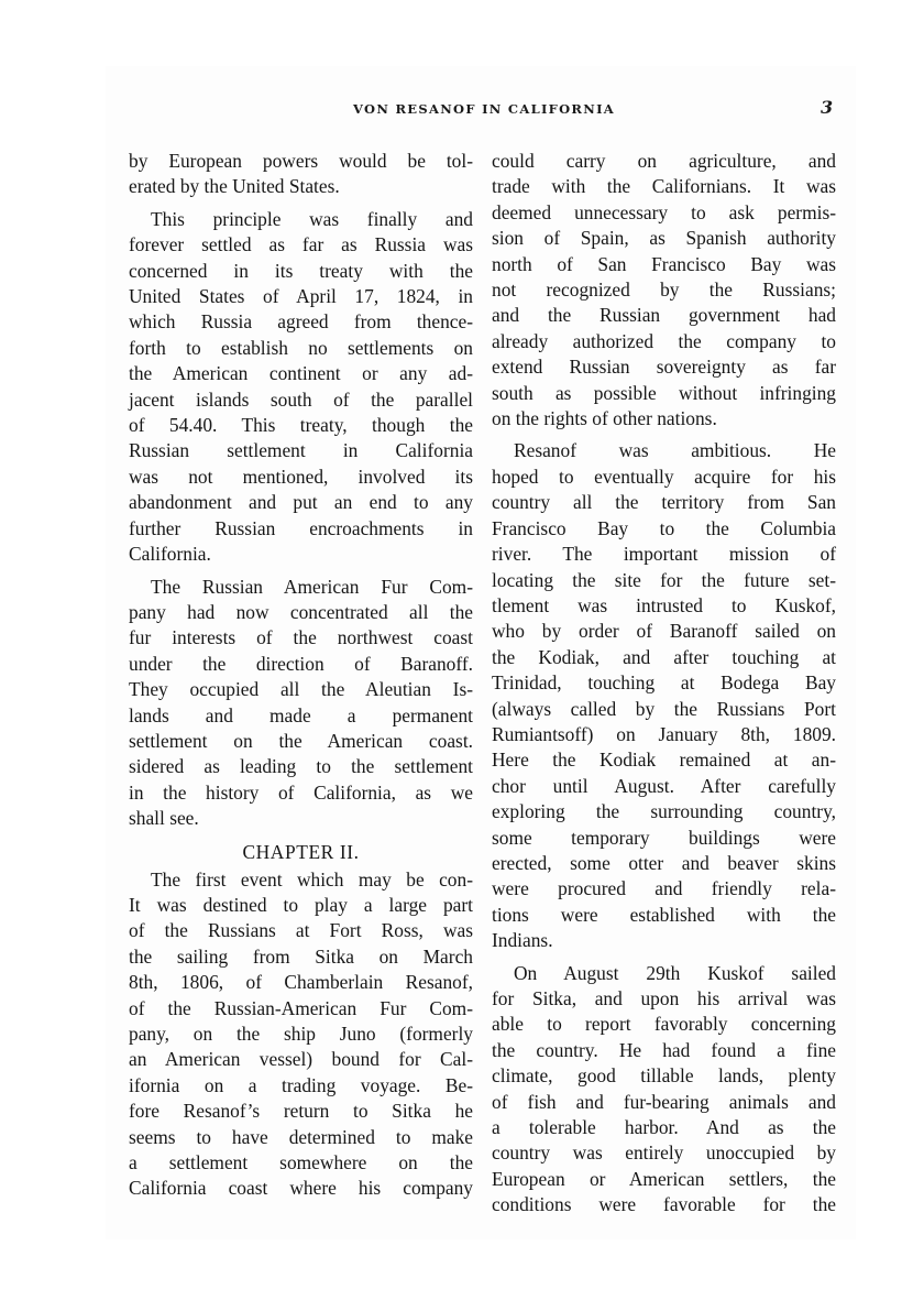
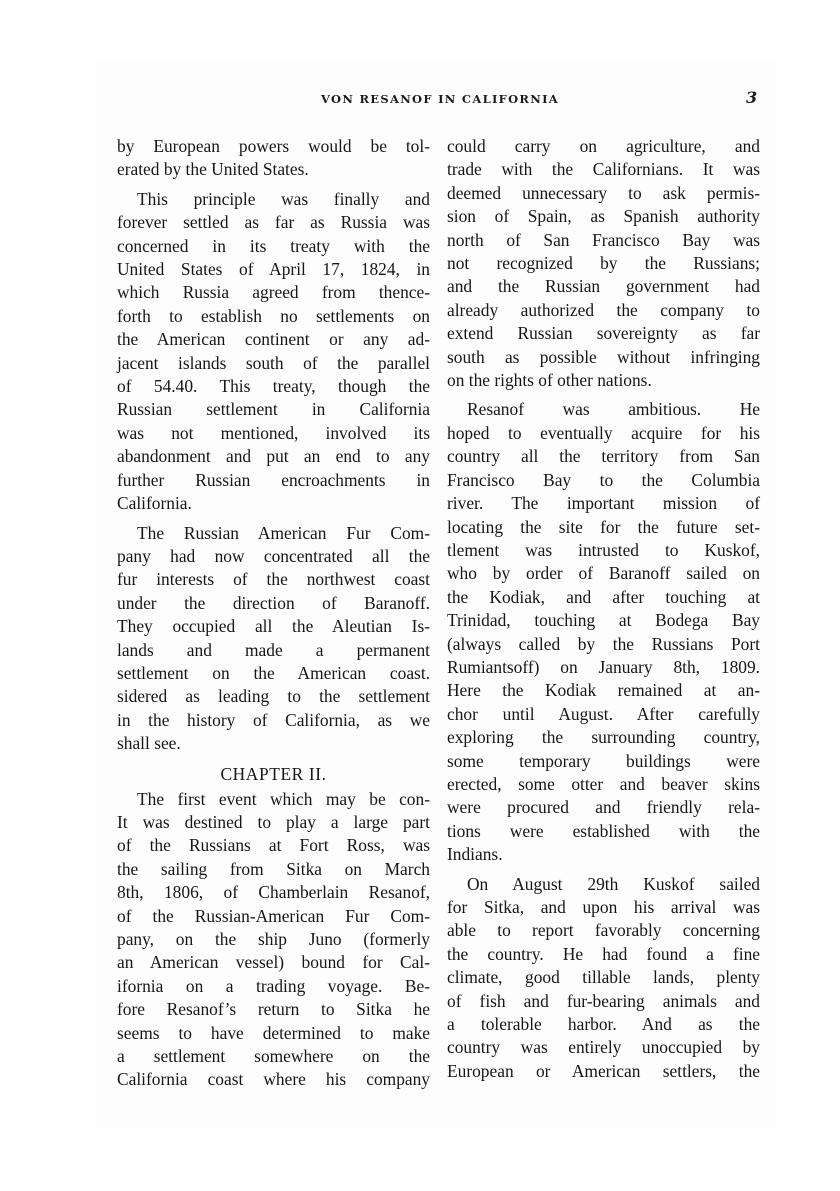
  VON RESANOF IN CALIFORNIA
  3
  by European powers would be tol-
  erated by the United States.
  This principle was finally and
  forever settled as far as Russia was
  concerned in its treaty with the
  United States of April 17, 1824, in
  which Russia agreed from thence-
  forth to establish no settlements on
  the American continent or any ad-
  jacent islands south of the parallel
  of 54.40. This treaty, though the
  Russian settlement in California
  was not mentioned, involved its
  abandonment and put an end to any
  further Russian encroachments in
  California.
  The Russian American Fur Com-
  pany had now concentrated all the
  fur interests of the northwest coast
  under the direction of Baranoff.
  They occupied all the Aleutian Is-
  lands and made a permanent
  settlement on the American coast.
  sidered as leading to the settlement
  in the history of California, as we
  shall see.
  CHAPTER II.
  The first event which may be con-
  It was destined to play a large part
  of the Russians at Fort Ross, was
  the sailing from Sitka on March
  8th, 1806, of Chamberlain Resanof,
  of the Russian-American Fur Com-
  pany, on the ship Juno (formerly
  an American vessel) bound for Cal-
  ifornia on a trading voyage. Be-
  fore Resanof’s return to Sitka he
  seems to have determined to make
  a settlement somewhere on the
  California coast where his company
  could carry on agriculture, and
  trade with the Californians. It was
  deemed unnecessary to ask permis-
  sion of Spain, as Spanish authority
  north of San Francisco Bay was
  not recognized by the Russians;
  and the Russian government had
  already authorized the company to
  extend Russian sovereignty as far
  south as possible without infringing
  on the rights of other nations.
  Resanof was ambitious. He
  hoped to eventually acquire for his
  country all the territory from San
  Francisco Bay to the Columbia
  river. The important mission of
  locating the site for the future set-
  tlement was intrusted to Kuskof,
  who by order of Baranoff sailed on
  the Kodiak, and after touching at
  Trinidad, touching at Bodega Bay
  (always called by the Russians Port
  Rumiantsoff) on January 8th, 1809.
  Here the Kodiak remained at an-
  chor until August. After carefully
  exploring the surrounding country,
  some temporary buildings were
  erected, some otter and beaver skins
  were procured and friendly rela-
  tions were established with the
  Indians.
  On August 29th Kuskof sailed
  for Sitka, and upon his arrival was
  able to report favorably concerning
  the country. He had found a fine
  climate, good tillable lands, plenty
  of fish and fur-bearing animals and
  a tolerable harbor. And as the
  country was entirely unoccupied by
  European or American settlers, the
- conditions were favorable for the
